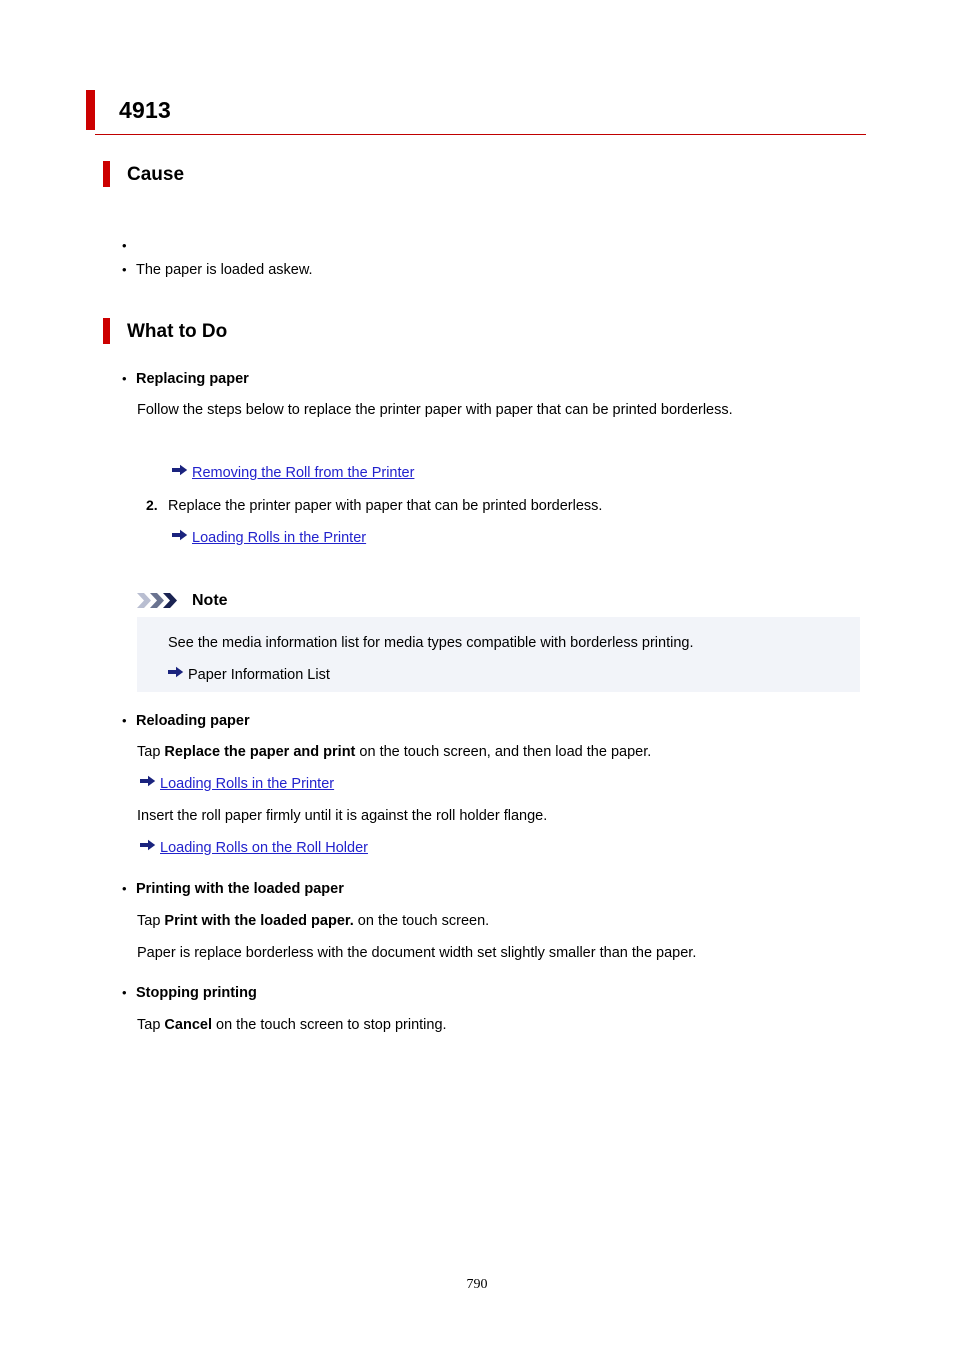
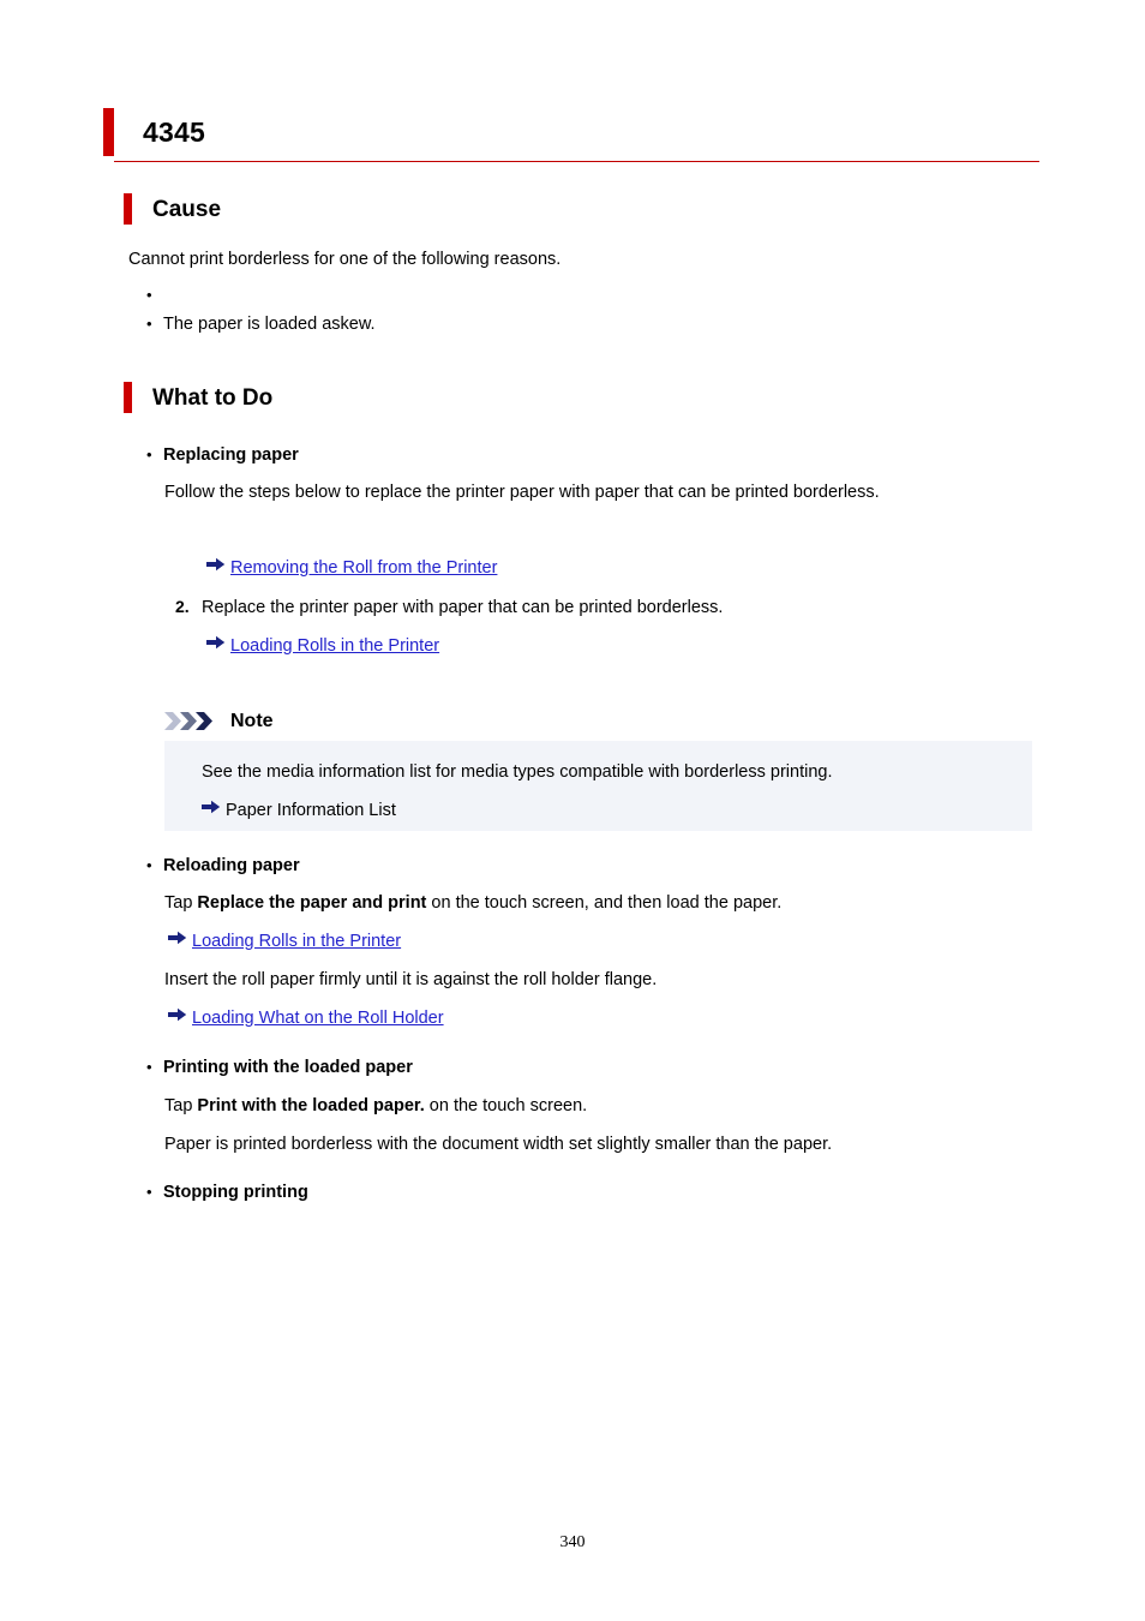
- 4913
+ 4345
  Cause
+ Cannot print borderless for one of the following reasons.
  •
  •
  The paper is loaded askew.
  What to Do
  •
  Replacing paper
  Follow the steps below to replace the printer paper with paper that can be printed borderless.
  Removing the Roll from the Printer
  2.
  Replace the printer paper with paper that can be printed borderless.
  Loading Rolls in the Printer
  Note
  See the media information list for media types compatible with borderless printing.
  Paper Information List
  •
  Reloading paper
  Tap Replace the paper and print on the touch screen, and then load the paper.
  Loading Rolls in the Printer
  Insert the roll paper firmly until it is against the roll holder flange.
- Loading Rolls on the Roll Holder
+ Loading What on the Roll Holder
  •
  Printing with the loaded paper
  Tap Print with the loaded paper. on the touch screen.
- Paper is replace borderless with the document width set slightly smaller than the paper.
+ Paper is printed borderless with the document width set slightly smaller than the paper.
  •
  Stopping printing
- Tap Cancel on the touch screen to stop printing.
- 790
+ 340
